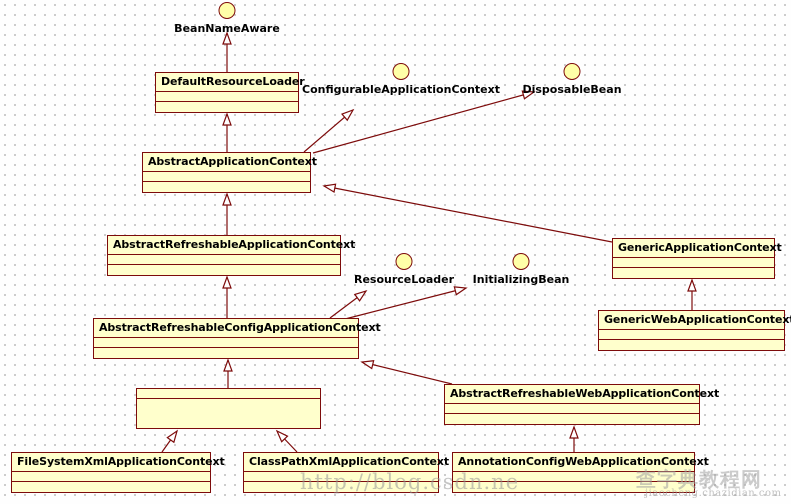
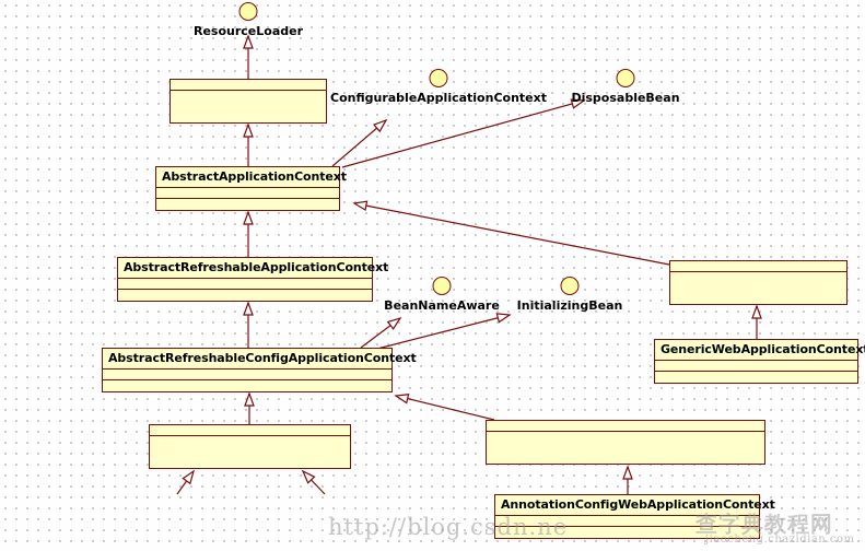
- BeanNameAware
+ ResourceLoader
  ConfigurableApplicationContext
  DisposableBean
- ResourceLoader
+ BeanNameAware
  InitializingBean
- DefaultResourceLoader
  AbstractApplicationContext
  AbstractRefreshableApplicationContext
  AbstractRefreshableConfigApplicationContext
- FileSystemXmlApplicationContext
- ClassPathXmlApplicationContext
- AbstractRefreshableWebApplicationContext
  AnnotationConfigWebApplicationContext
- GenericApplicationContext
  GenericWebApplicationContex
  http://blog.csdn.ne
  查字典教程网
  jiaocheng.chazidian.com
